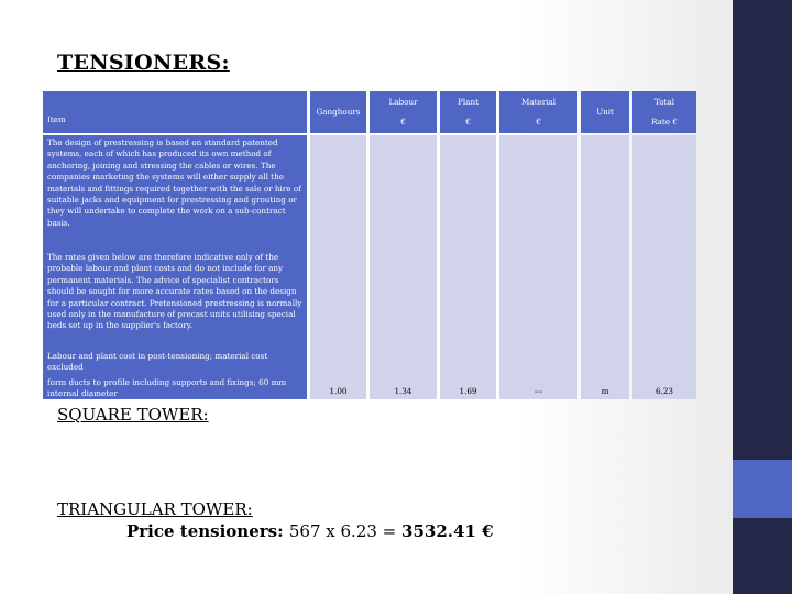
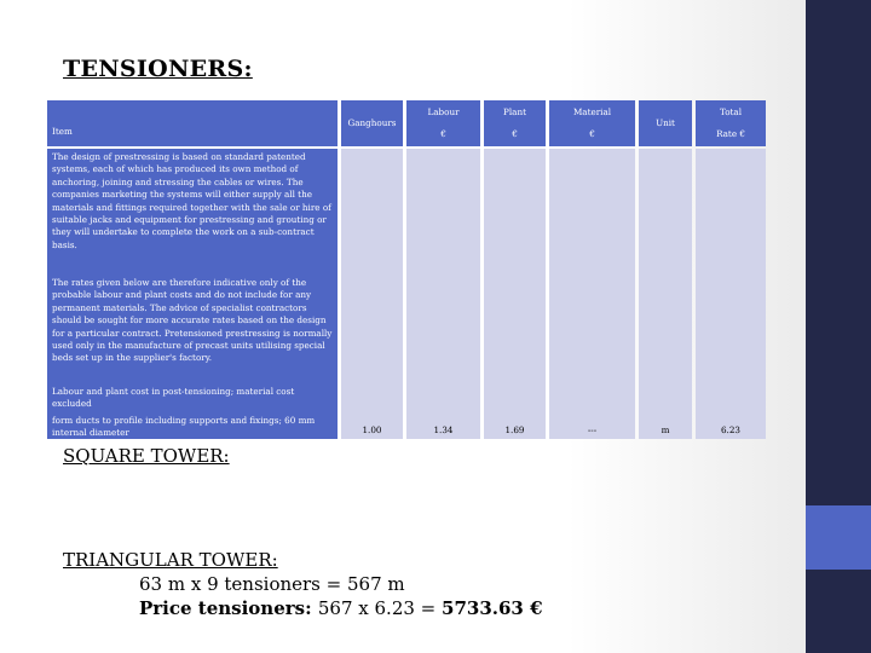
  TENSIONERS:
  Item	Ganghours	Labour €	Plant €	Material €	Unit	Total Rate €
  The design of prestressing is based on standard patented systems, each of which has produced its own method of anchoring, joining and stressing the cables or wires. The companies marketing the systems will either supply all the materials and fittings required together with the sale or hire of suitable jacks and equipment for prestressing and grouting or they will undertake to complete the work on a sub-contract basis. The rates given below are therefore indicative only of the probable labour and plant costs and do not include for any permanent materials. The advice of specialist contractors should be sought for more accurate rates based on the design for a particular contract. Pretensioned prestressing is normally used only in the manufacture of precast units utilising special beds set up in the supplier's factory. Labour and plant cost in post-tensioning; material cost excluded form ducts to profile including supports and fixings; 60 mm internal diameter	1.00	1.34	1.69	---	m	6.23
  SQUARE TOWER:
  TRIANGULAR TOWER:
+ 63 m x 9 tensioners = 567 m
- Price tensioners: 567 x 6.23 = 3532.41 €
+ Price tensioners: 567 x 6.23 = 5733.63 €
